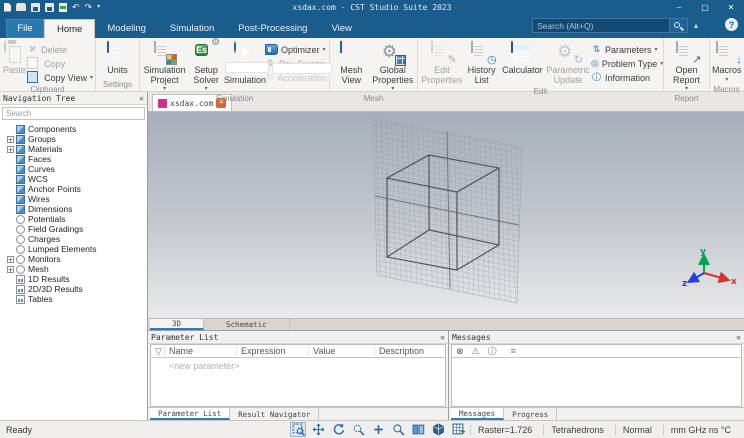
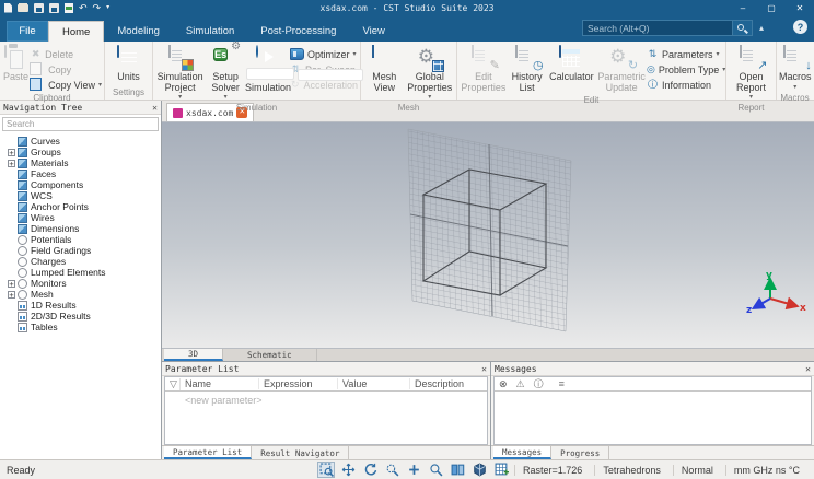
  ↶
  ↷
  xsdax.com - CST Studio Suite 2023
  –
  ▢
  ✕
  File
  Home
  Modeling
  Simulation
  Post-Processing
  View
  Search (Alt+Q)
  ▴
  ?
  Paste
  ✖
  Delete
  Copy
  Copy View
  Clipboard
  Units
  Settings
  Simulation Project
  Es
  ⚙
  Setup Solver
  Optimizer
  ⇅
  ↻
  Acceleration
  Simulation
  Mesh View
  ⚙
  Global Properties
  Mesh
  ✎
  Edit Properties
  ◷
  History List
  Calculator
  ⚙
  ↻
  Parametric Update
  ⇅
  Parameters
  ◎
  Problem Type
  ⓘ
  Information
  Edit
  ↗
  Open Report
  Report
  ↓
  Macros
  Macros
  Navigation Tree
  ✕
  Search
- Components
+ Curves
  +
  Groups
  +
  Materials
  Faces
- Curves
+ Components
  WCS
  Anchor Points
  Wires
  Dimensions
  Potentials
  Field Gradings
  Charges
  Lumped Elements
  +
  Monitors
  +
  Mesh
  1D Results
  2D/3D Results
  Tables
  xsdax.com
  y
  x
  z
  3D
  Schematic
  Parameter List
  ✕
  ▽
  Name
  Expression
  Value
  Description
  <new parameter>
  Parameter List
  Result Navigator
  Messages
  ✕
  ⊗
  ⚠
  ⓘ
  ≡
  Messages
  Progress
  Ready
  Raster=1.726
  Tetrahedrons
  Normal
  mm GHz ns °C
